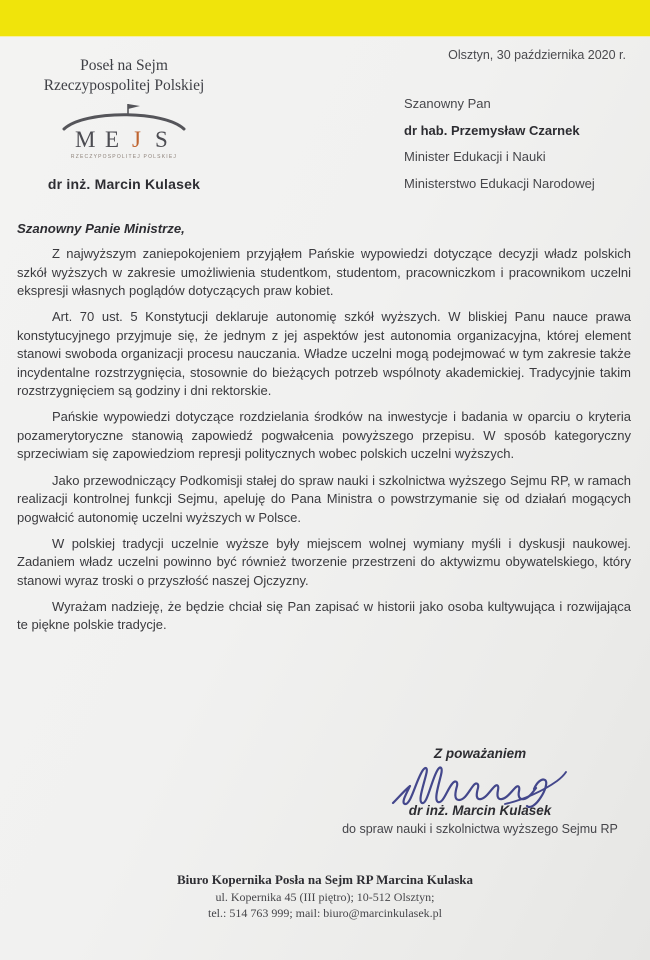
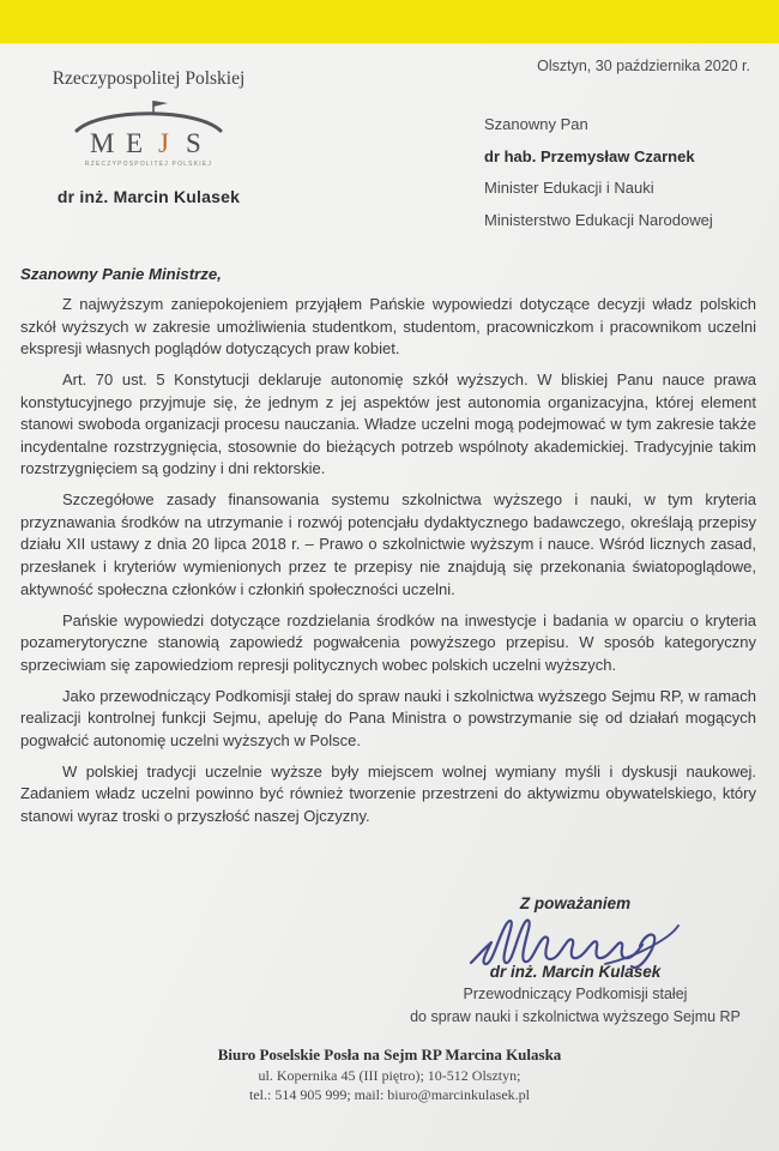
  Olsztyn, 30 października 2020 r.
- Poseł na Sejm
  Rzeczypospolitej Polskiej
  M
  E
  J
  S
  dr inż. Marcin Kulasek
  Szanowny Pan
  dr hab. Przemysław Czarnek
  Minister Edukacji i Nauki
  Ministerstwo Edukacji Narodowej
  Szanowny Panie Ministrze,
  Z najwyższym zaniepokojeniem przyjąłem Pańskie wypowiedzi dotyczące decyzji władz polskich szkół wyższych w zakresie umożliwienia studentkom, studentom, pracowniczkom i pracownikom uczelni ekspresji własnych poglądów dotyczących praw kobiet.
  Art. 70 ust. 5 Konstytucji deklaruje autonomię szkół wyższych. W bliskiej Panu nauce prawa konstytucyjnego przyjmuje się, że jednym z jej aspektów jest autonomia organizacyjna, której element stanowi swoboda organizacji procesu nauczania. Władze uczelni mogą podejmować w tym zakresie także incydentalne rozstrzygnięcia, stosownie do bieżących potrzeb wspólnoty akademickiej. Tradycyjnie takim rozstrzygnięciem są godziny i dni rektorskie.
+ Szczegółowe zasady finansowania systemu szkolnictwa wyższego i nauki, w tym kryteria przyznawania środków na utrzymanie i rozwój potencjału dydaktycznego badawczego, określają przepisy działu XII ustawy z dnia 20 lipca 2018 r. – Prawo o szkolnictwie wyższym i nauce. Wśród licznych zasad, przesłanek i kryteriów wymienionych przez te przepisy nie znajdują się przekonania światopoglądowe, aktywność społeczna członków i członkiń społeczności uczelni.
  Pańskie wypowiedzi dotyczące rozdzielania środków na inwestycje i badania w oparciu o kryteria pozamerytoryczne stanowią zapowiedź pogwałcenia powyższego przepisu. W sposób kategoryczny sprzeciwiam się zapowiedziom represji politycznych wobec polskich uczelni wyższych.
  Jako przewodniczący Podkomisji stałej do spraw nauki i szkolnictwa wyższego Sejmu RP, w ramach realizacji kontrolnej funkcji Sejmu, apeluję do Pana Ministra o powstrzymanie się od działań mogących pogwałcić autonomię uczelni wyższych w Polsce.
  W polskiej tradycji uczelnie wyższe były miejscem wolnej wymiany myśli i dyskusji naukowej. Zadaniem władz uczelni powinno być również tworzenie przestrzeni do aktywizmu obywatelskiego, który stanowi wyraz troski o przyszłość naszej Ojczyzny.
- Wyrażam nadzieję, że będzie chciał się Pan zapisać w historii jako osoba kultywująca i rozwijająca te piękne polskie tradycje.
  Z poważaniem
  dr inż. Marcin Kulasek
+ Przewodniczący Podkomisji stałej
  do spraw nauki i szkolnictwa wyższego Sejmu RP
- Biuro Kopernika Posła na Sejm RP Marcina Kulaska
+ Biuro Poselskie Posła na Sejm RP Marcina Kulaska
  ul. Kopernika 45 (III piętro); 10-512 Olsztyn;
- tel.: 514 763 999; mail: biuro@marcinkulasek.pl
+ tel.: 514 905 999; mail: biuro@marcinkulasek.pl
